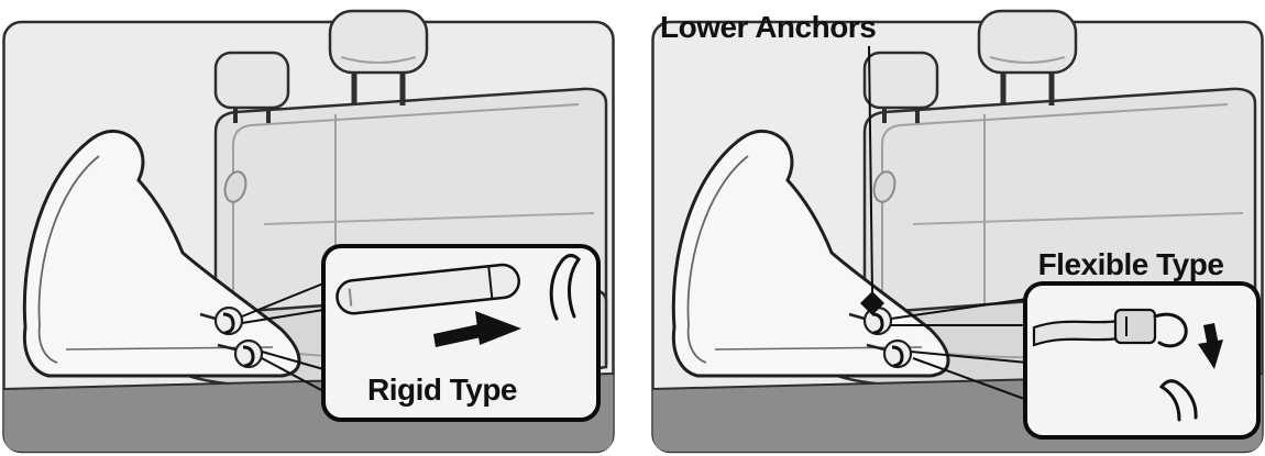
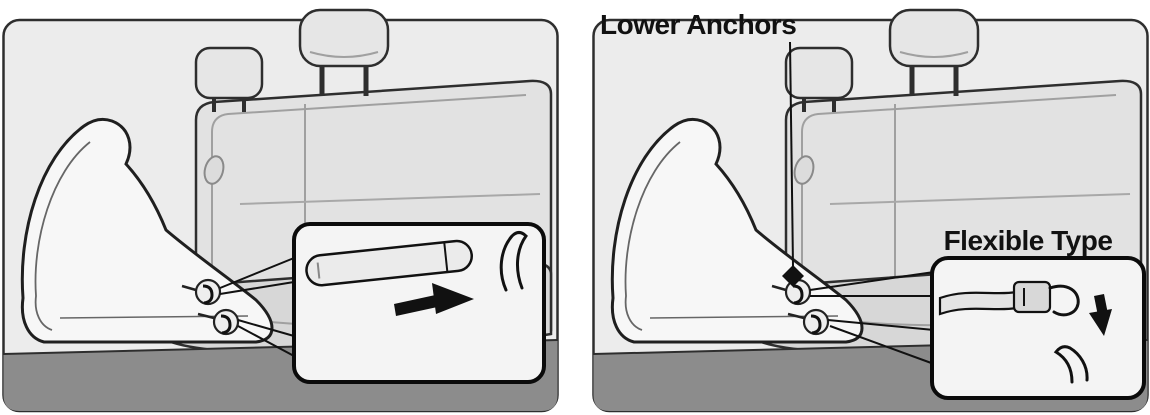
- Rigid Type
  Lower Anchors
  Flexible Type
